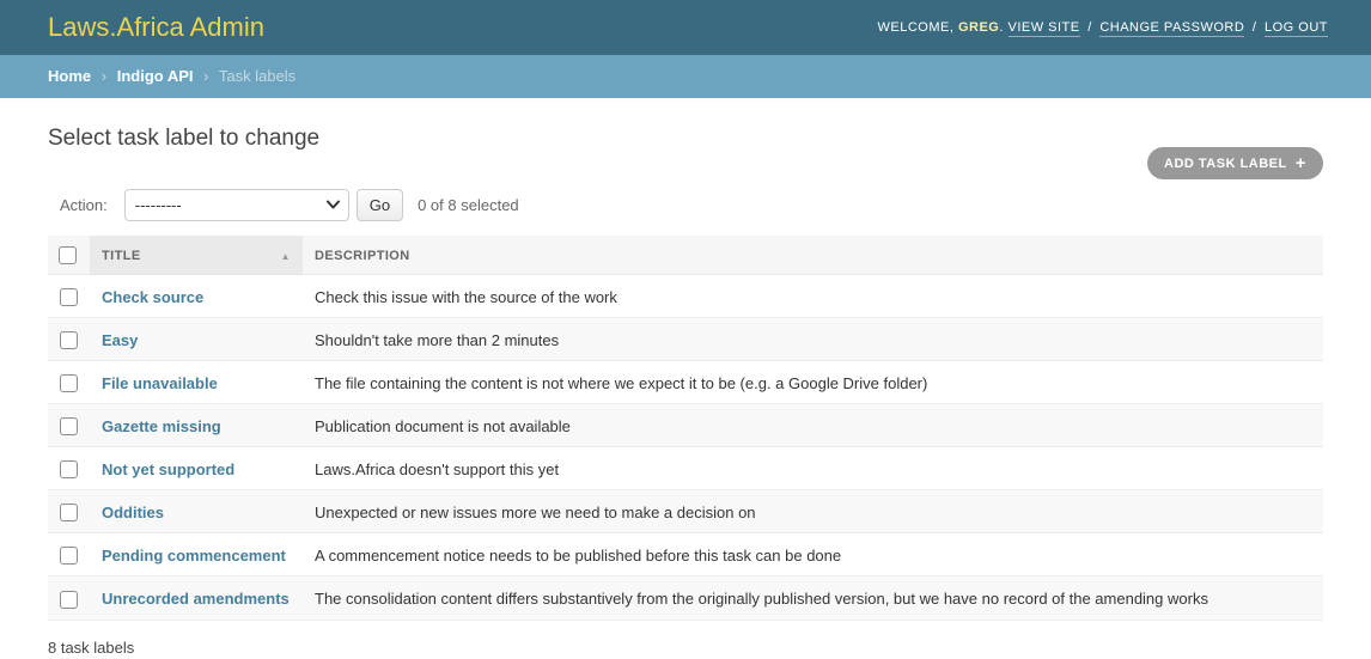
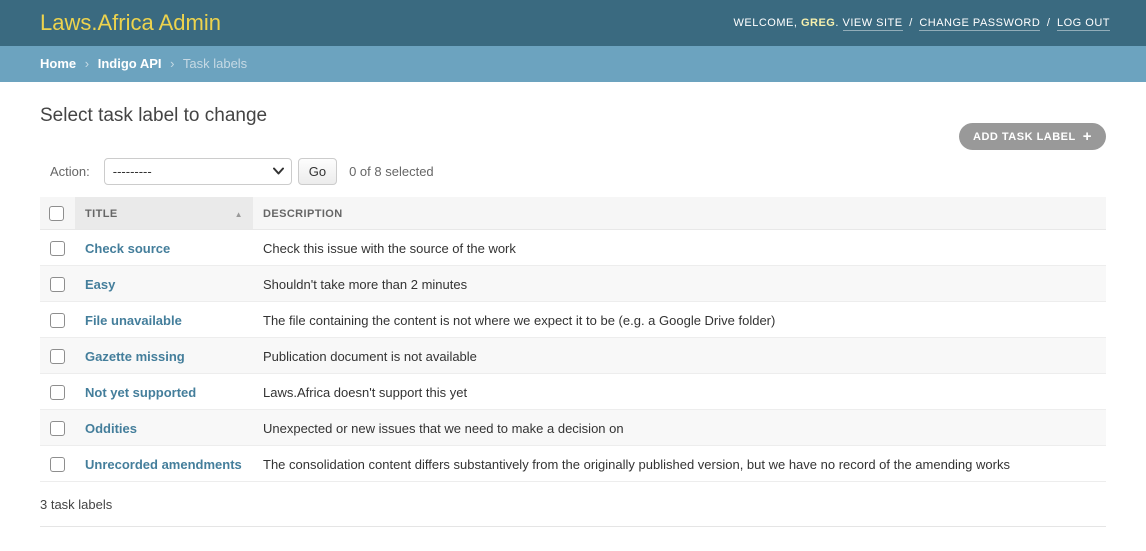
  Laws.Africa Admin
  WELCOME, GREG. VIEW SITE / CHANGE PASSWORD / LOG OUT
  Home › Indigo API › Task labels
  Select task label to change
  ADD TASK LABEL
  +
  Action:
  ---------
  Go
  0 of 8 selected
  	TITLE ▲	DESCRIPTION
  	Check source	Check this issue with the source of the work
  	Easy	Shouldn't take more than 2 minutes
  	File unavailable	The file containing the content is not where we expect it to be (e.g. a Google Drive folder)
  	Gazette missing	Publication document is not available
  	Not yet supported	Laws.Africa doesn't support this yet
- 	Oddities	Unexpected or new issues more we need to make a decision on
+ 	Oddities	Unexpected or new issues that we need to make a decision on
- 	Pending commencement	A commencement notice needs to be published before this task can be done
  	Unrecorded amendments	The consolidation content differs substantively from the originally published version, but we have no record of the amending works
- 8 task labels
+ 3 task labels
